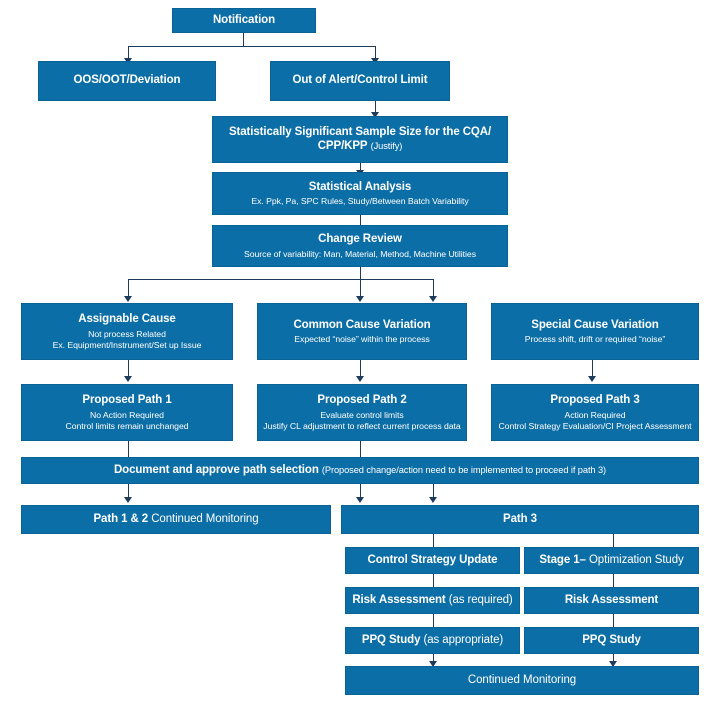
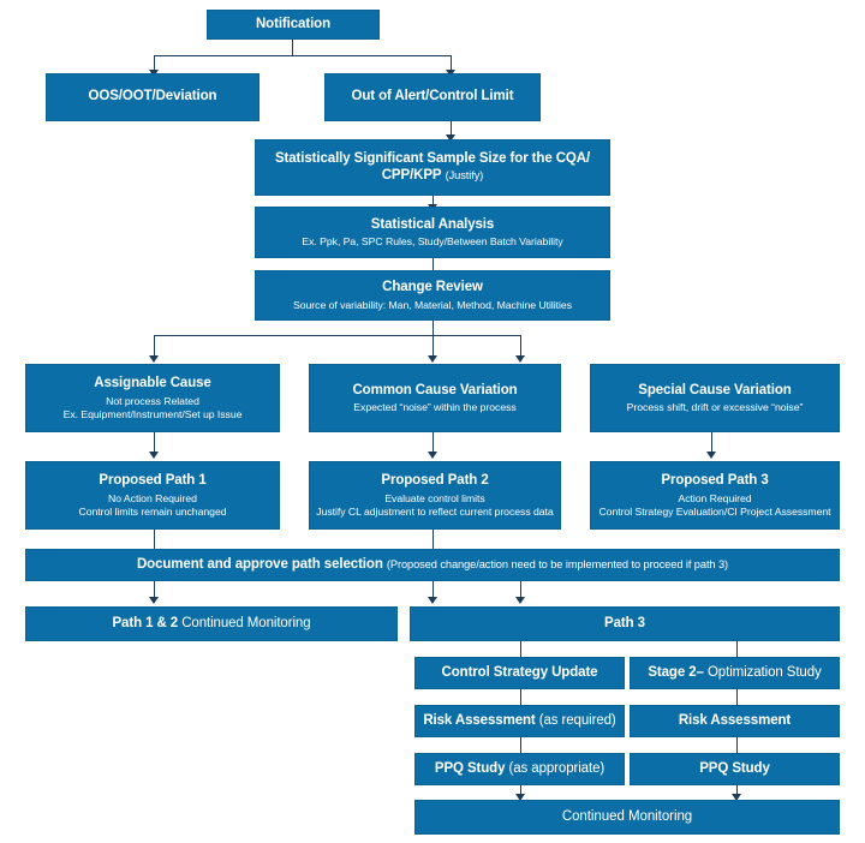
  Notification
  OOS/OOT/Deviation
  Out of Alert/Control Limit
  Statistically Significant Sample Size for the CQA/
  CPP/KPP (Justify)
  Statistical Analysis
  Ex. Ppk, Pa, SPC Rules, Study/Between Batch Variability
  Change Review
  Source of variability: Man, Material, Method, Machine Utilities
  Assignable Cause
  Not process Related
  Ex. Equipment/Instrument/Set up Issue
  Common Cause Variation
  Expected “noise” within the process
  Special Cause Variation
- Process shift, drift or required “noise”
+ Process shift, drift or excessive “noise”
  Proposed Path 1
  No Action Required
  Control limits remain unchanged
  Proposed Path 2
  Evaluate control limits
  Justify CL adjustment to reflect current process data
  Proposed Path 3
  Action Required
  Control Strategy Evaluation/CI Project Assessment
  Document and approve path selection (Proposed change/action need to be implemented to proceed if path 3)
  Path 1 & 2 Continued Monitoring
  Path 3
  Control Strategy Update
- Stage 1– Optimization Study
+ Stage 2– Optimization Study
  Risk Assessment (as required)
  Risk Assessment
  PPQ Study (as appropriate)
  PPQ Study
  Continued Monitoring
